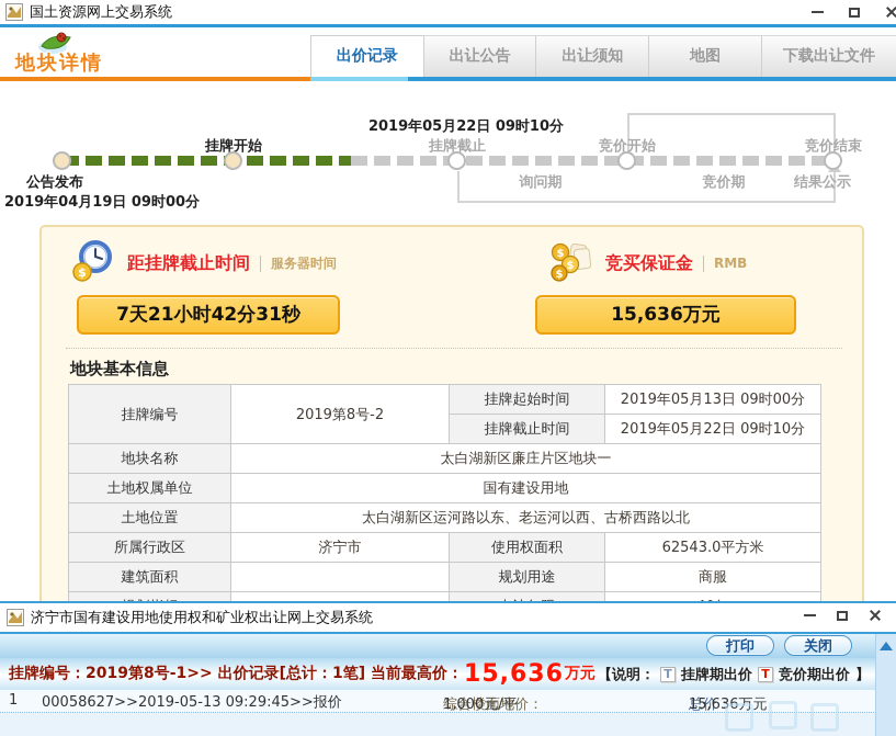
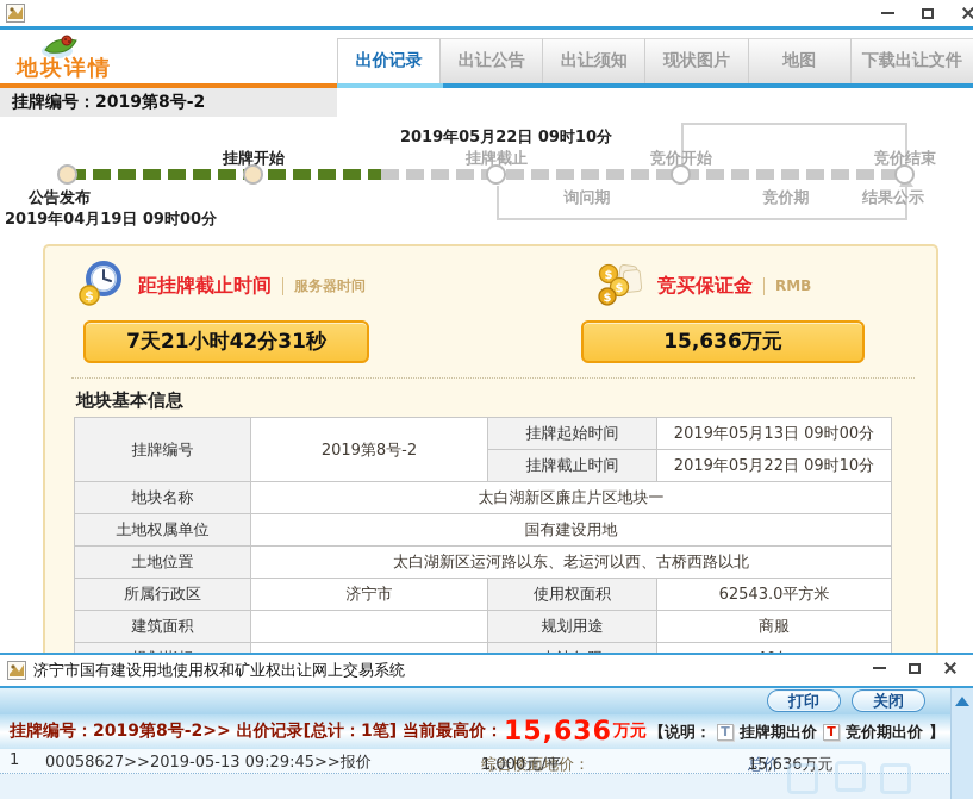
- 国土资源网上交易系统
  地块详情
  出价记录
  出让公告
  出让须知
+ 现状图片
  地图
  下载出让文件
+ 挂牌编号：2019第8号-2
  挂牌开始
  2019年05月22日 09时10分
  挂牌截止
  竞价开始
  竞价结束
  公告发布
  2019年04月19日 09时00分
  询问期
  竞价期
  结果公示
  $
  距挂牌截止时间
  服务器时间
  $
  $
  $
  竞买保证金
  RMB
  7天21小时42分31秒
  15,636万元
  地块基本信息
  挂牌编号	2019第8号-2	挂牌起始时间	2019年05月13日 09时00分
  挂牌截止时间	2019年05月22日 09时10分
  地块名称	太白湖新区廉庄片区地块一
  土地权属单位	国有建设用地
  土地位置	太白湖新区运河路以东、老运河以西、古桥西路以北
  所属行政区	济宁市	使用权面积	62543.0平方米
  建筑面积		规划用途	商服
  济宁市国有建设用地使用权和矿业权出让网上交易系统
  打印
  关闭
- 挂牌编号：2019第8号-1>> 出价记录[总计：1笔] 当前最高价：
+ 挂牌编号：2019第8号-2>> 出价记录[总计：1笔] 当前最高价：
  15,636
  万元
  【说明：
  T
  挂牌期出价
  T
  竞价期出价
  】
  1
  00058627>>2019-05-13 09:29:45>>报价
  综合楼面地价：
  1,000元/平
  总价：
  15,636万元
